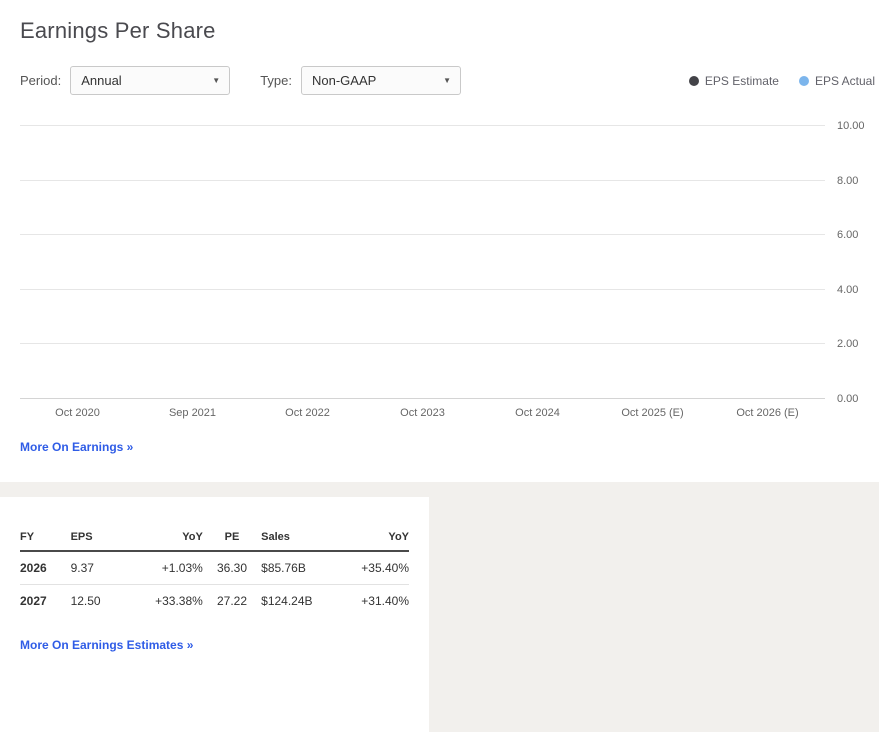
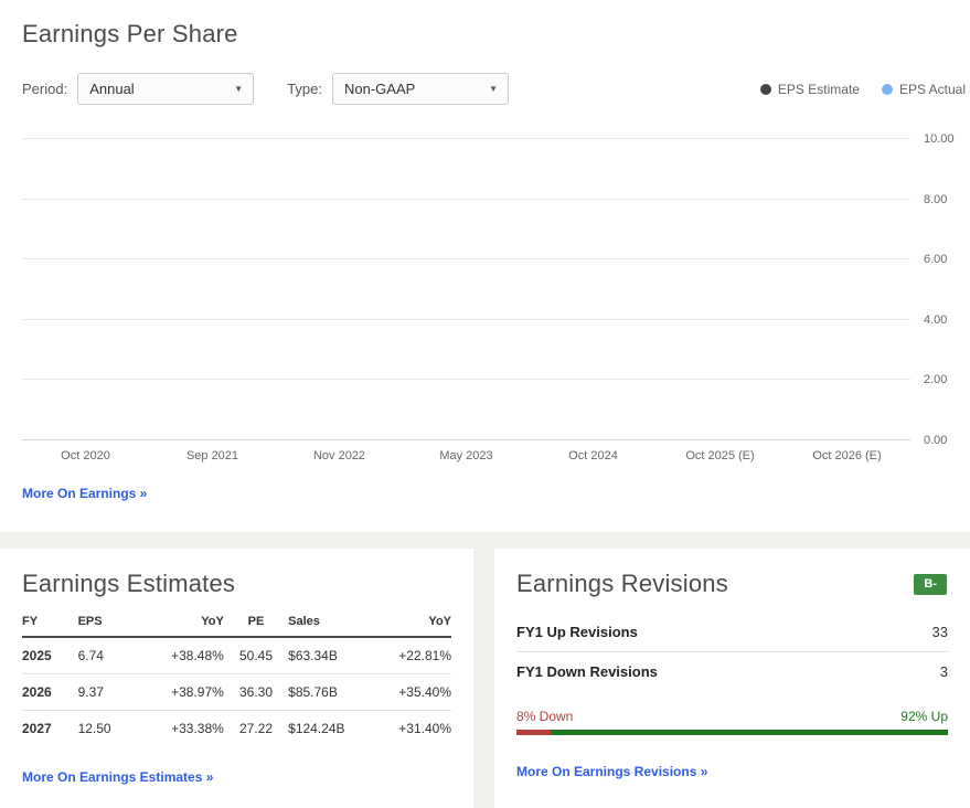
  Earnings Per Share
  Period:
  Annual
  ▼
  Type:
  Non-GAAP
  ▼
  EPS Estimate
  EPS Actual
  0.00
  2.00
  4.00
  6.00
  8.00
  10.00
  Oct 2020
  Sep 2021
- Oct 2022
+ Nov 2022
- Oct 2023
+ May 2023
  Oct 2024
  Oct 2025 (E)
  Oct 2026 (E)
  More On Earnings »
+ Earnings Estimates
  FY	EPS	YoY	PE	Sales	YoY
+ 2025	6.74	+38.48%	50.45	$63.34B	+22.81%
- 2026	9.37	+1.03%	36.30	$85.76B	+35.40%
+ 2026	9.37	+38.97%	36.30	$85.76B	+35.40%
  2027	12.50	+33.38%	27.22	$124.24B	+31.40%
  More On Earnings Estimates »
+ Earnings Revisions
+ B-
+ FY1 Up Revisions
+ 33
+ FY1 Down Revisions
+ 3
+ 8% Down
+ 92% Up
+ More On Earnings Revisions »
